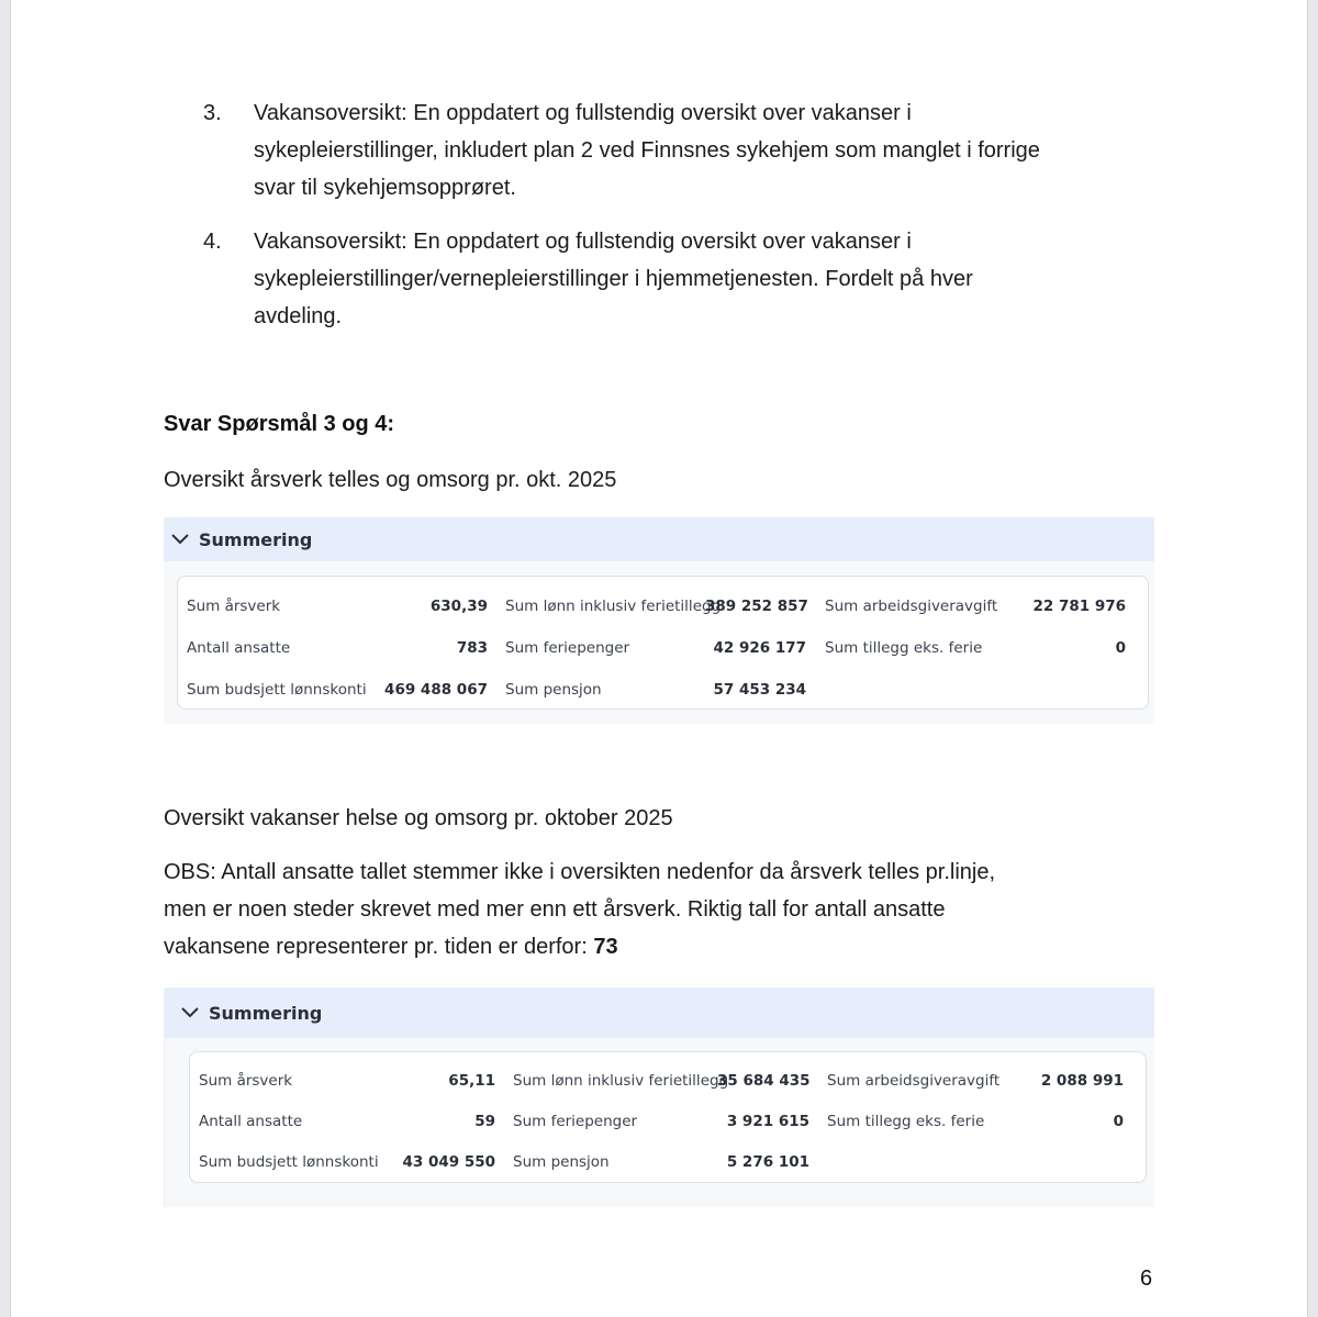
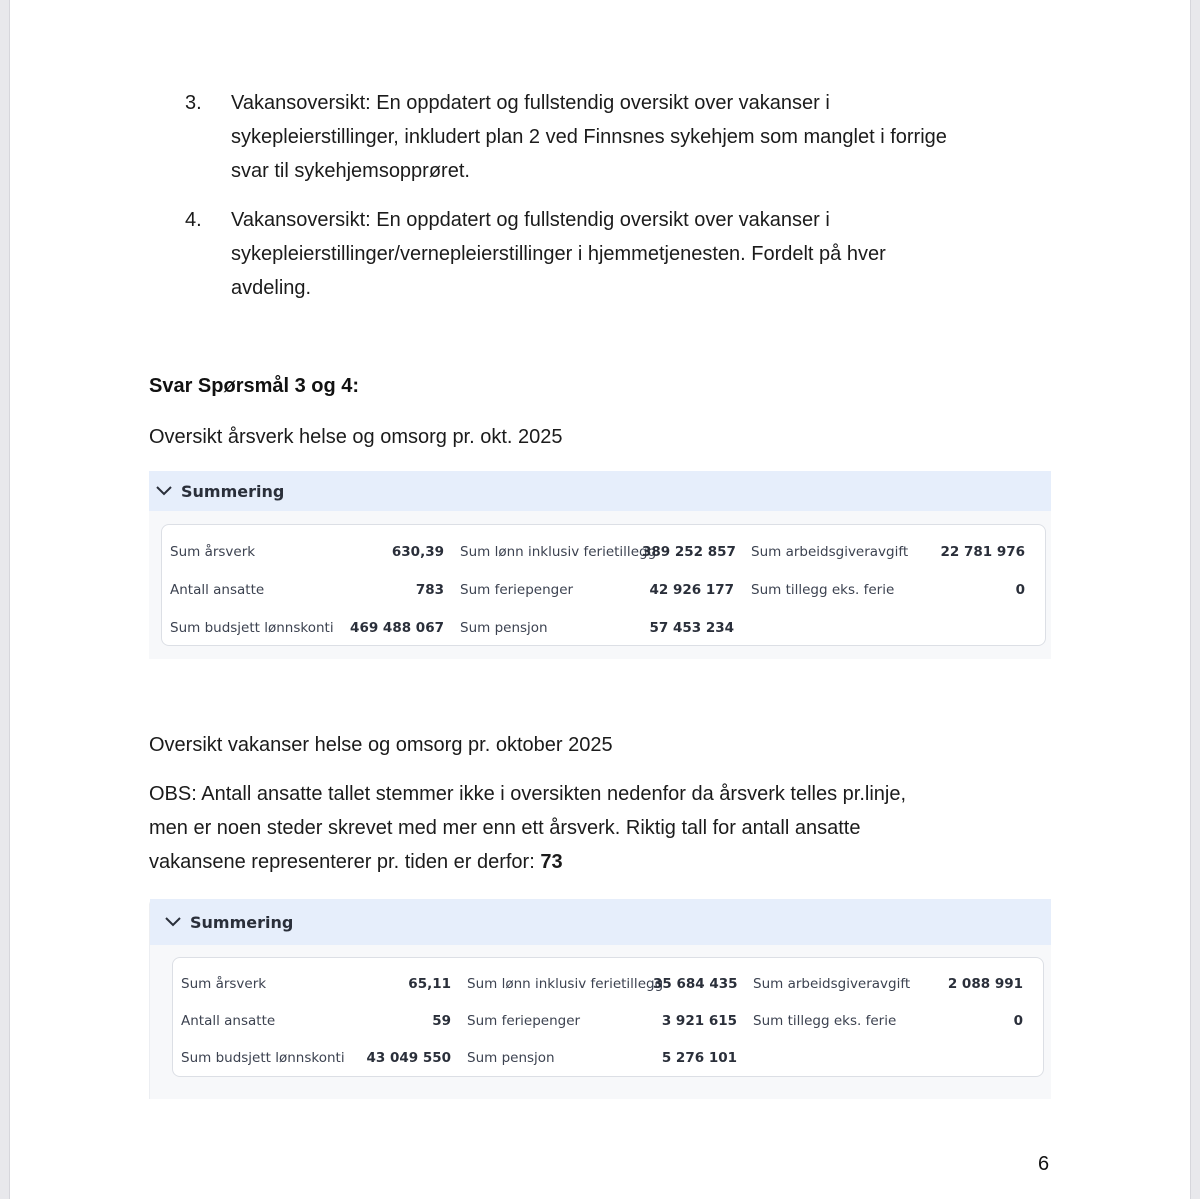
  3.
  Vakansoversikt: En oppdatert og fullstendig oversikt over vakanser i
  sykepleierstillinger, inkludert plan 2 ved Finnsnes sykehjem som manglet i forrige
  svar til sykehjemsopprøret.
  4.
  Vakansoversikt: En oppdatert og fullstendig oversikt over vakanser i
  sykepleierstillinger/vernepleierstillinger i hjemmetjenesten. Fordelt på hver
  avdeling.
  Svar Spørsmål 3 og 4:
- Oversikt årsverk telles og omsorg pr. okt. 2025
+ Oversikt årsverk helse og omsorg pr. okt. 2025
  Summering
  Sum årsverk
  630,39
  Sum lønn inklusiv ferietillegg
  389 252 857
  Sum arbeidsgiveravgift
  22 781 976
  Antall ansatte
  783
  Sum feriepenger
  42 926 177
  Sum tillegg eks. ferie
  0
  Sum budsjett lønnskonti
  469 488 067
  Sum pensjon
  57 453 234
  Oversikt vakanser helse og omsorg pr. oktober 2025
  OBS: Antall ansatte tallet stemmer ikke i oversikten nedenfor da årsverk telles pr.linje,
  men er noen steder skrevet med mer enn ett årsverk. Riktig tall for antall ansatte
  vakansene representerer pr. tiden er derfor: 73
  Summering
  Sum årsverk
  65,11
  Sum lønn inklusiv ferietillegg
  35 684 435
  Sum arbeidsgiveravgift
  2 088 991
  Antall ansatte
  59
  Sum feriepenger
  3 921 615
  Sum tillegg eks. ferie
  0
  Sum budsjett lønnskonti
  43 049 550
  Sum pensjon
  5 276 101
  6
